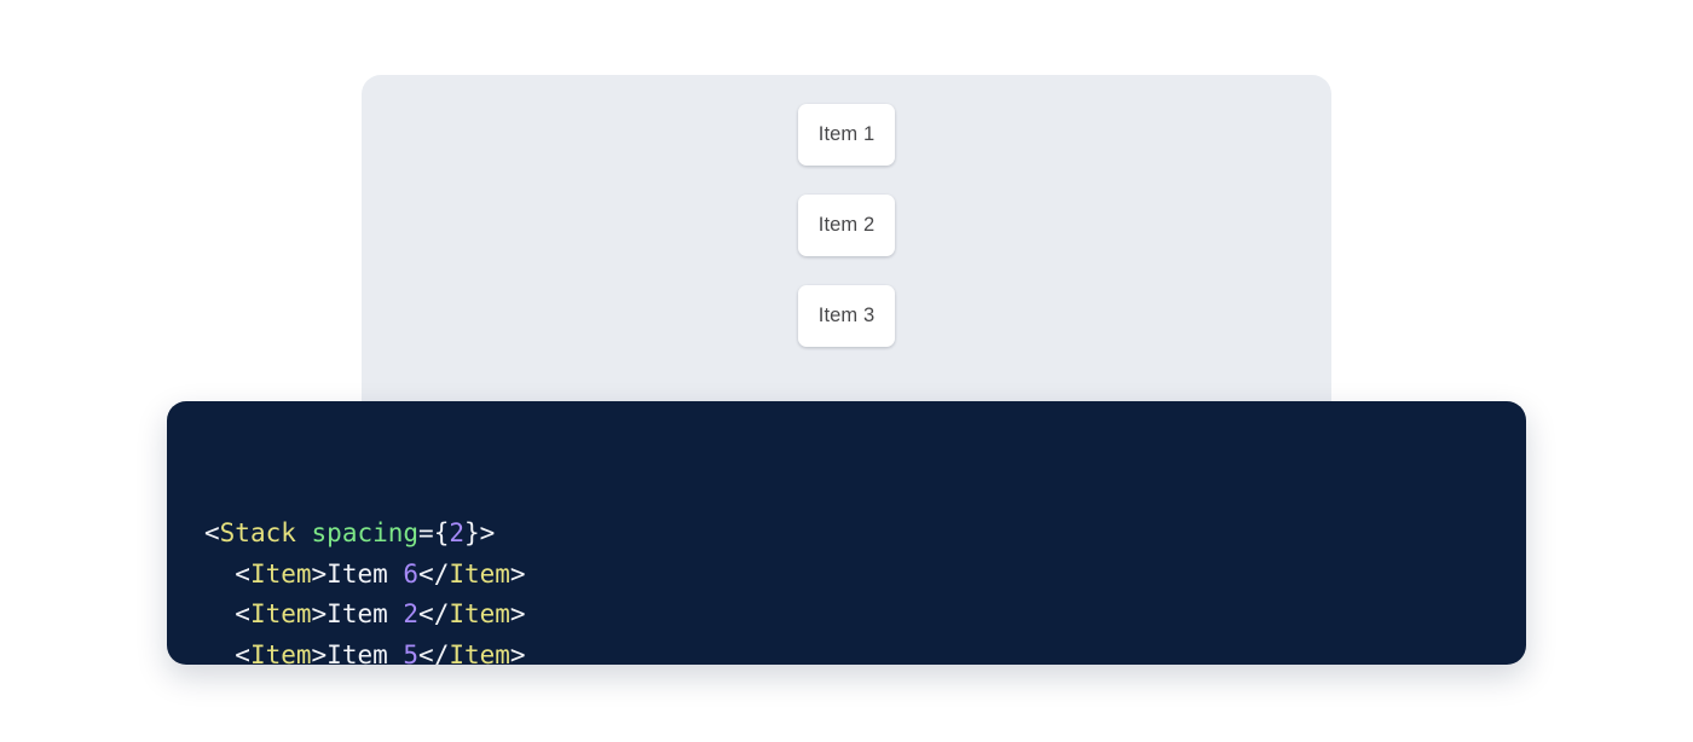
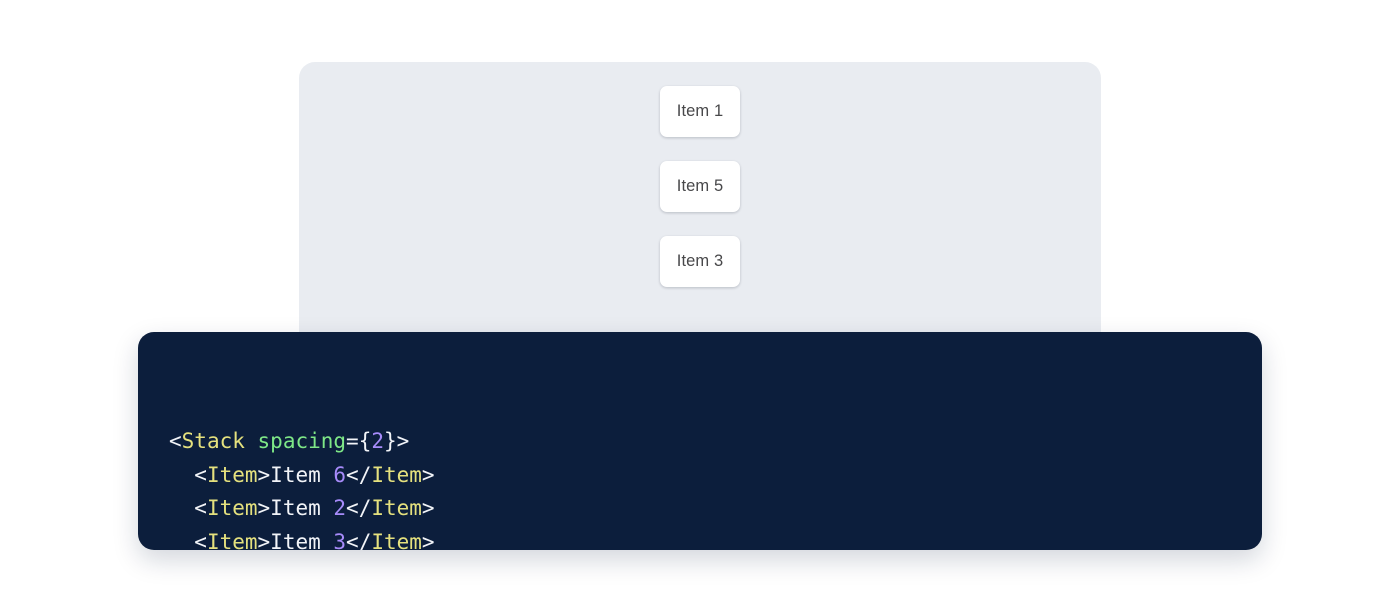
  Item 1
- Item 2
+ Item 5
  Item 3
  <Stack spacing={2}>
  <Item>Item 6</Item>
  <Item>Item 2</Item>
- <Item>Item 5</Item>
+ <Item>Item 3</Item>
